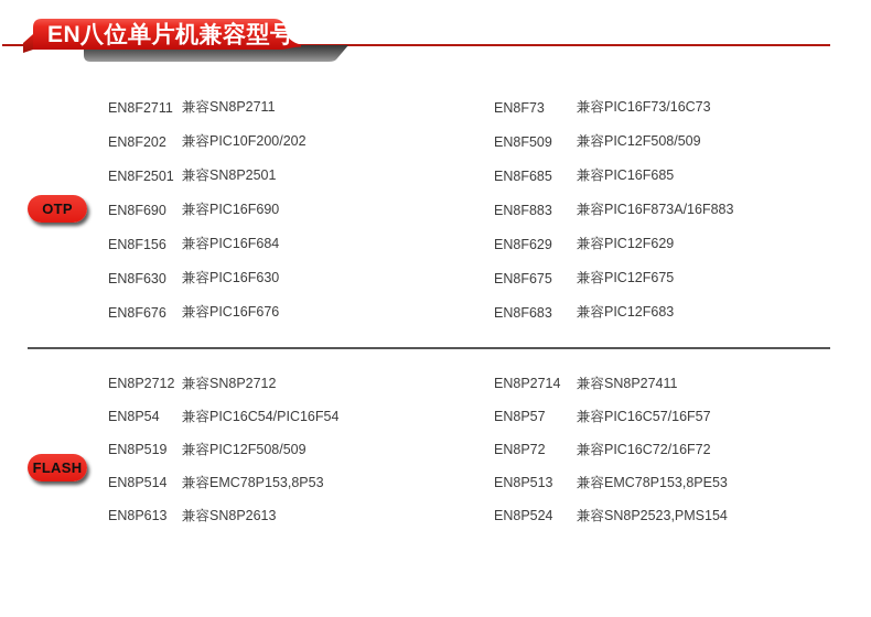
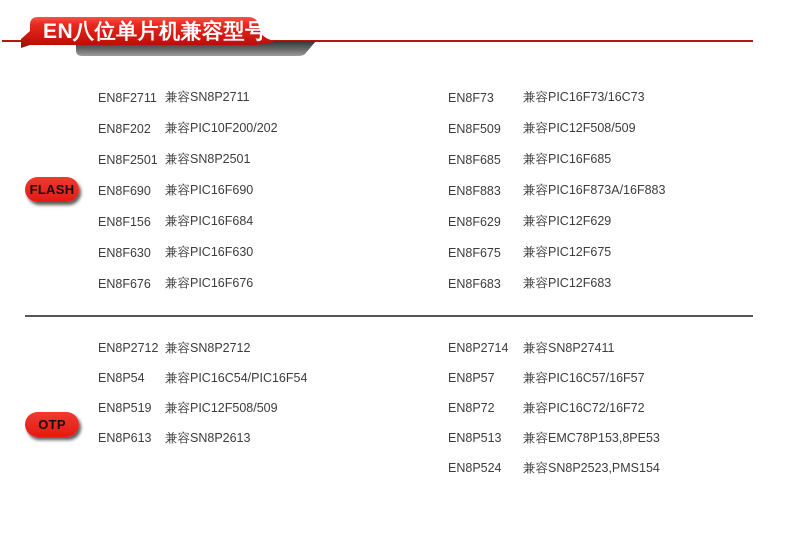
  EN八位单片机兼容型号
- OTP
+ FLASH
  EN8F2711
  兼容SN8P2711
  EN8F202
  兼容PIC10F200/202
  EN8F2501
  兼容SN8P2501
  EN8F690
  兼容PIC16F690
  EN8F156
  兼容PIC16F684
  EN8F630
  兼容PIC16F630
  EN8F676
  兼容PIC16F676
  EN8F73
  兼容PIC16F73/16C73
  EN8F509
  兼容PIC12F508/509
  EN8F685
  兼容PIC16F685
  EN8F883
  兼容PIC16F873A/16F883
  EN8F629
  兼容PIC12F629
  EN8F675
  兼容PIC12F675
  EN8F683
  兼容PIC12F683
- FLASH
+ OTP
  EN8P2712
  兼容SN8P2712
  EN8P54
  兼容PIC16C54/PIC16F54
  EN8P519
  兼容PIC12F508/509
- EN8P514
- 兼容EMC78P153,8P53
  EN8P613
  兼容SN8P2613
  EN8P2714
  兼容SN8P27411
  EN8P57
  兼容PIC16C57/16F57
  EN8P72
  兼容PIC16C72/16F72
  EN8P513
  兼容EMC78P153,8PE53
  EN8P524
  兼容SN8P2523,PMS154
